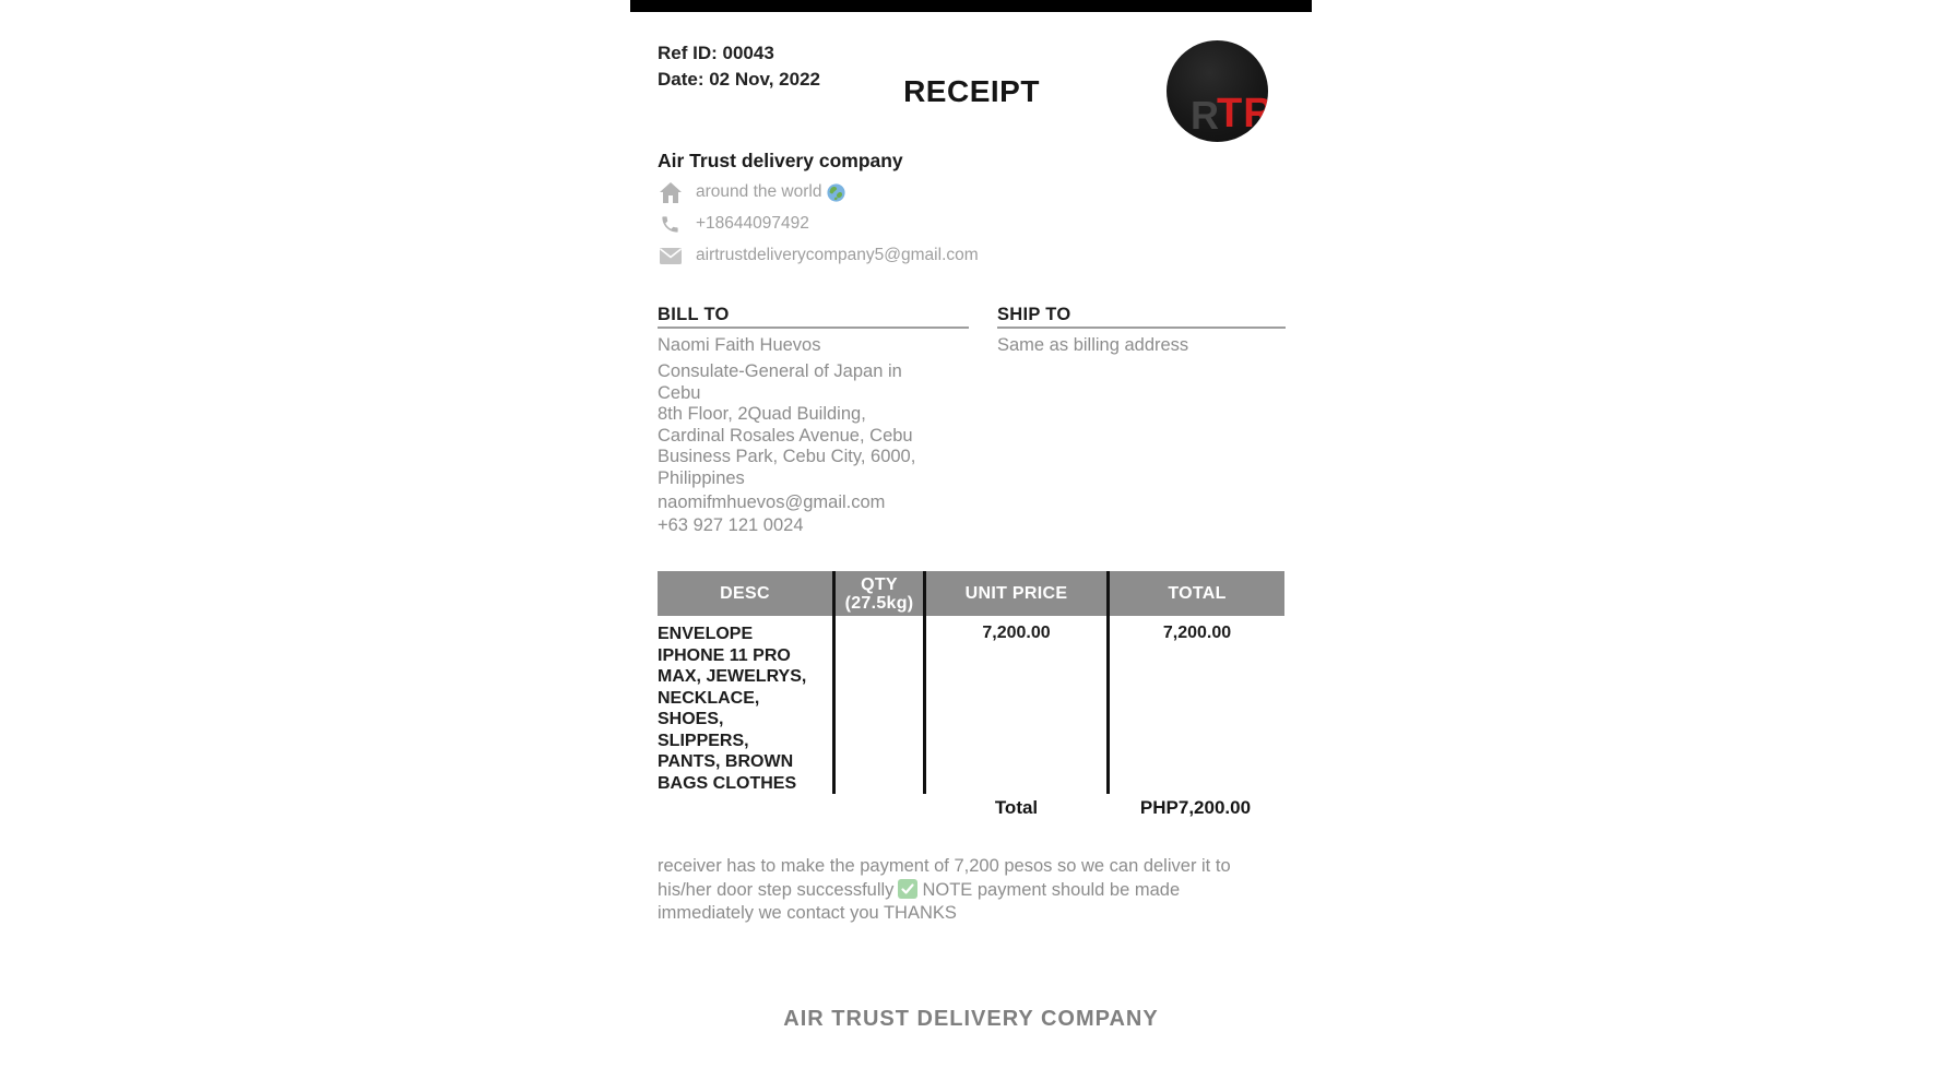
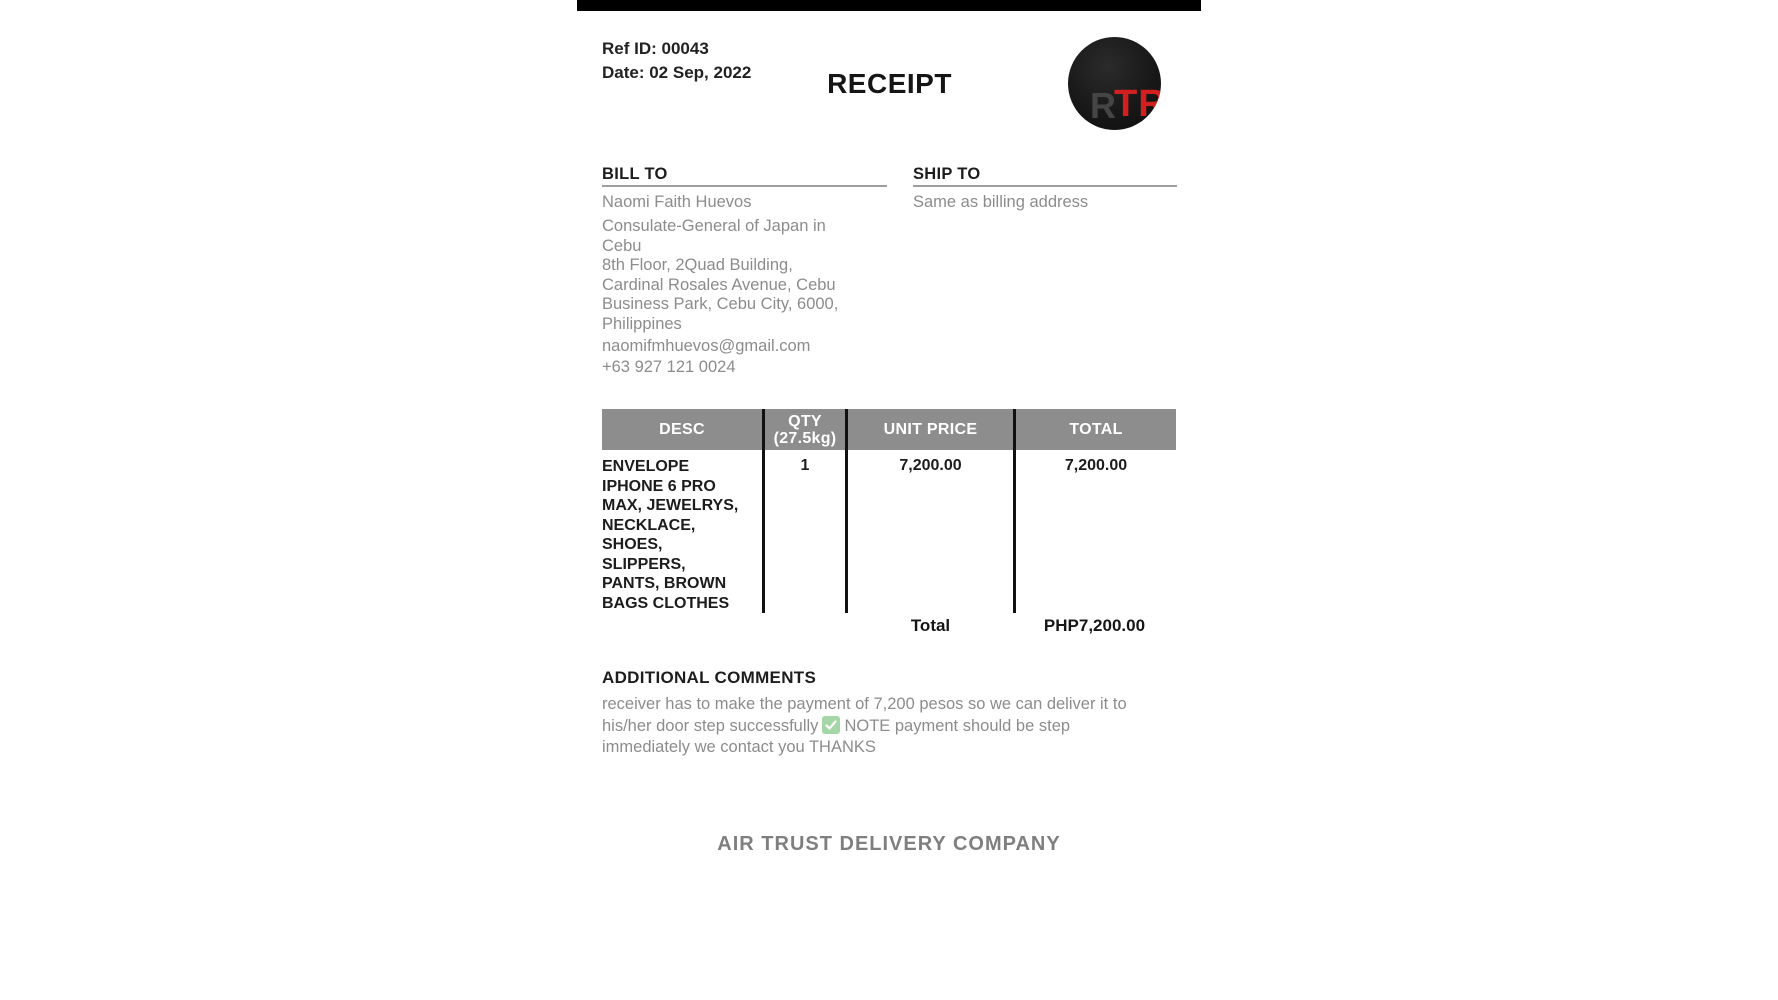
  Ref ID: 00043
- Date: 02 Nov, 2022
+ Date: 02 Sep, 2022
  RECEIPT
  R
- Air Trust delivery company
- around the world
- +18644097492
- airtrustdeliverycompany5@gmail.com
  BILL TO
  Naomi Faith Huevos
  Consulate-General of Japan in
  Cebu
  8th Floor, 2Quad Building,
  Cardinal Rosales Avenue, Cebu
  Business Park, Cebu City, 6000,
  Philippines
  naomifmhuevos@gmail.com
  +63 927 121 0024
  SHIP TO
  Same as billing address
  DESC
  ENVELOPE
- IPHONE 11 PRO
+ IPHONE 6 PRO
  MAX, JEWELRYS,
  NECKLACE,
  SHOES,
  SLIPPERS,
  PANTS, BROWN
  BAGS CLOTHES
  QTY
  (27.5kg)
+ 1
  UNIT PRICE
  7,200.00
  TOTAL
  7,200.00
  Total
  PHP7,200.00
+ ADDITIONAL COMMENTS
- receiver has to make the payment of 7,200 pesos so we can deliver it to his/her door step successfully NOTE payment should be made immediately we contact you THANKS
+ receiver has to make the payment of 7,200 pesos so we can deliver it to his/her door step successfully NOTE payment should be step immediately we contact you THANKS
  AIR TRUST DELIVERY COMPANY
